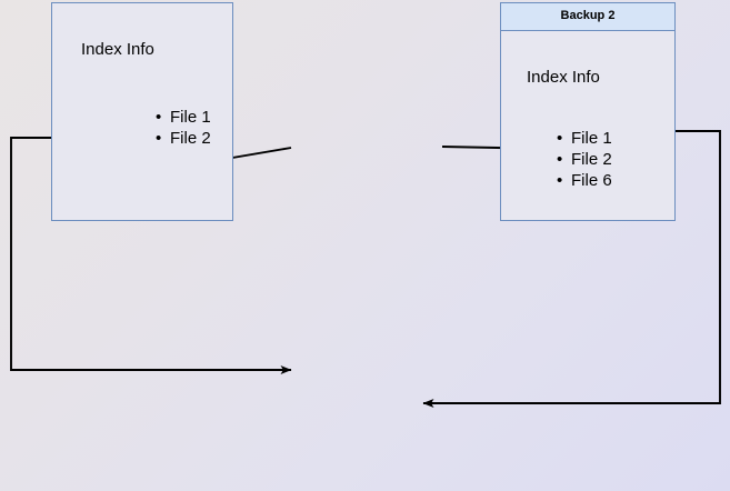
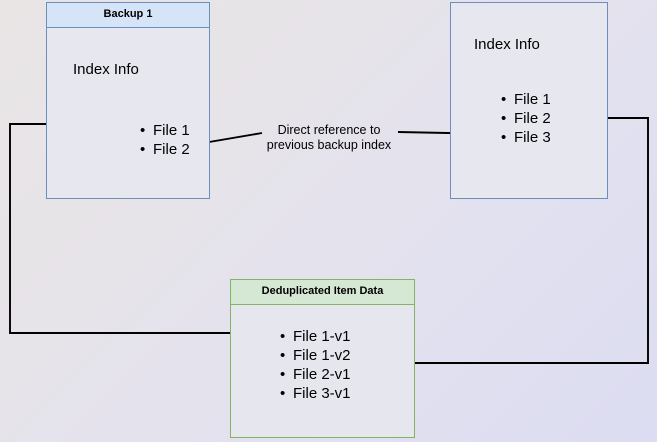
+ Backup 1
  Index Info
  File 1
  File 2
- Backup 2
  Index Info
  File 1
  File 2
- File 6
+ File 3
+ Deduplicated Item Data
+ File 1-v1
+ File 1-v2
+ File 2-v1
+ File 3-v1
+ Direct reference to
+ previous backup index
